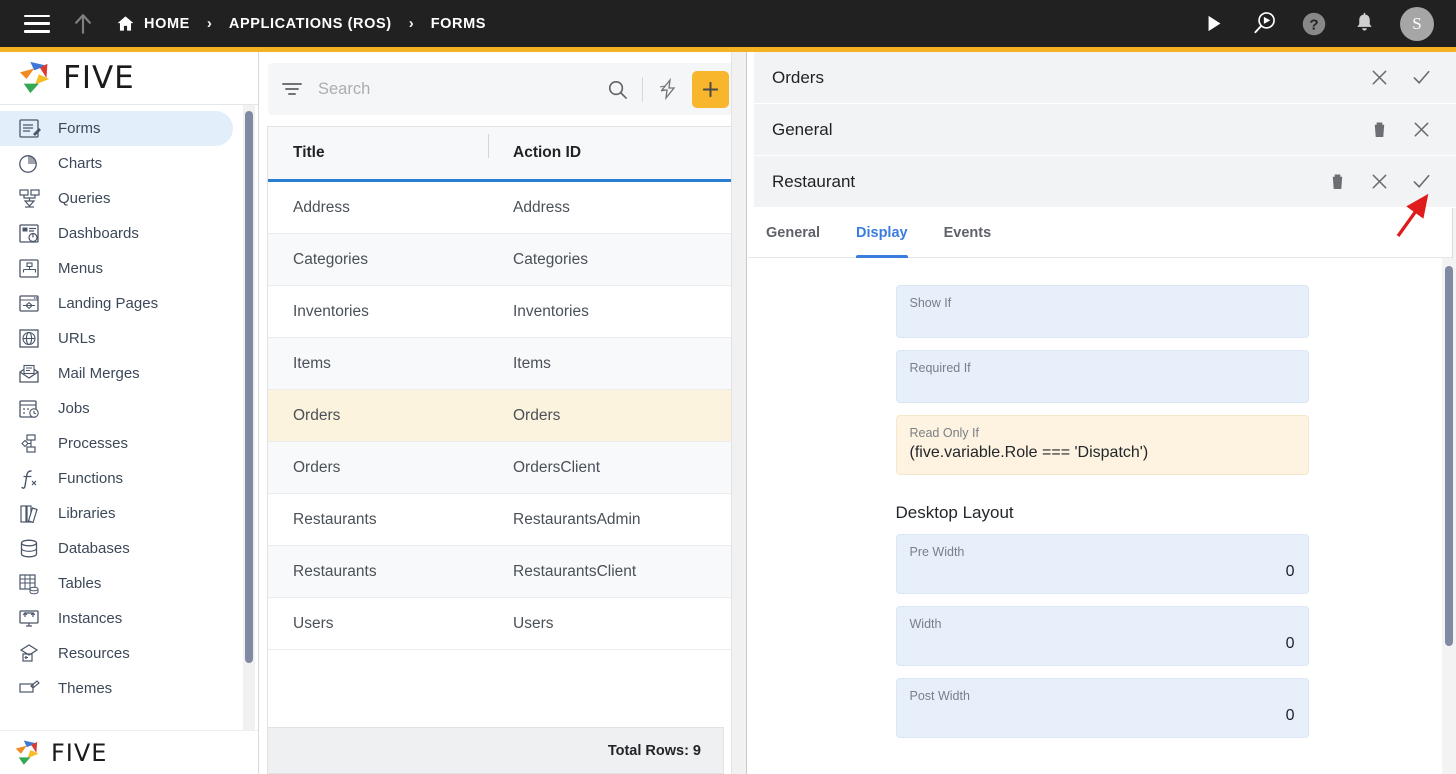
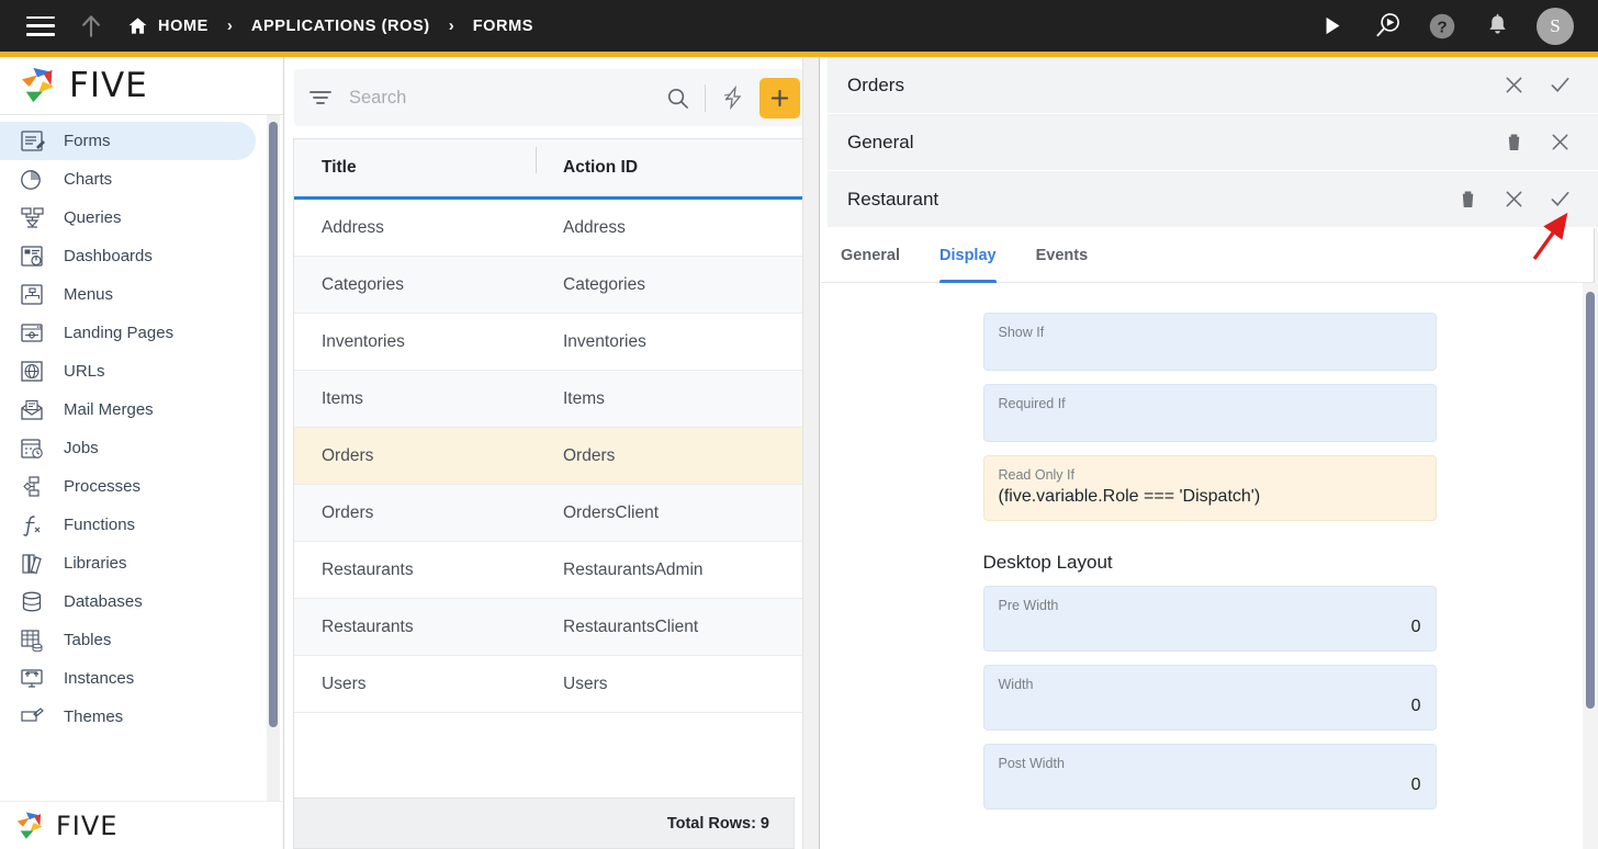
  HOME
  ›
  APPLICATIONS (ROS)
  ›
  FORMS
  ?
  S
  FIVE
  Forms
  Charts
  Queries
  Dashboards
  Menus
  Landing Pages
  URLs
  Mail Merges
  Jobs
  Processes
  Functions
  Libraries
  Databases
  Tables
  Instances
- Resources
  Themes
  FIVE
  Search
  Title
  Action ID
  Address
  Address
  Categories
  Categories
  Inventories
  Inventories
  Items
  Items
  Orders
  Orders
  Orders
  OrdersClient
  Restaurants
  RestaurantsAdmin
  Restaurants
  RestaurantsClient
  Users
  Users
  Total Rows: 9
  Orders
  General
  Restaurant
  General
  Display
  Events
  Show If
  Required If
  Read Only If
  (five.variable.Role === 'Dispatch')
  Desktop Layout
  Pre Width
  0
  Width
  0
  Post Width
  0
